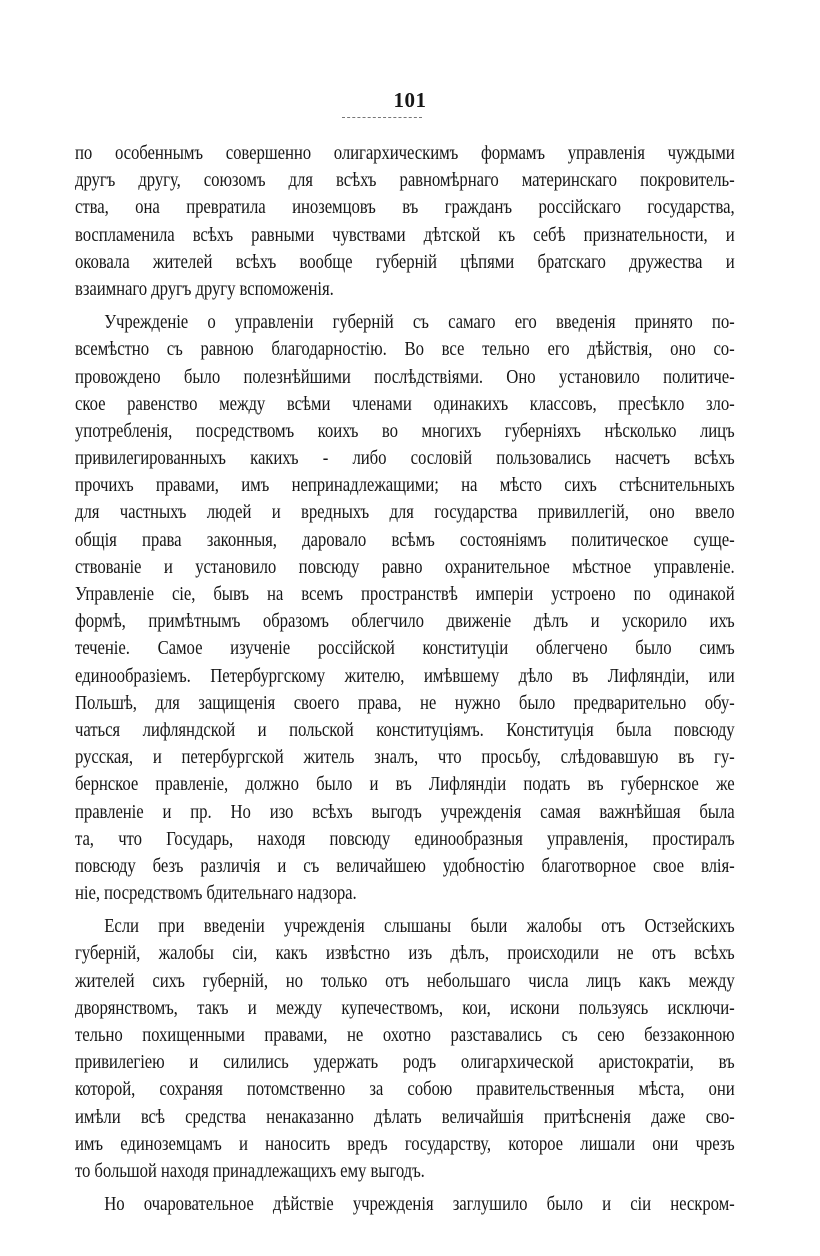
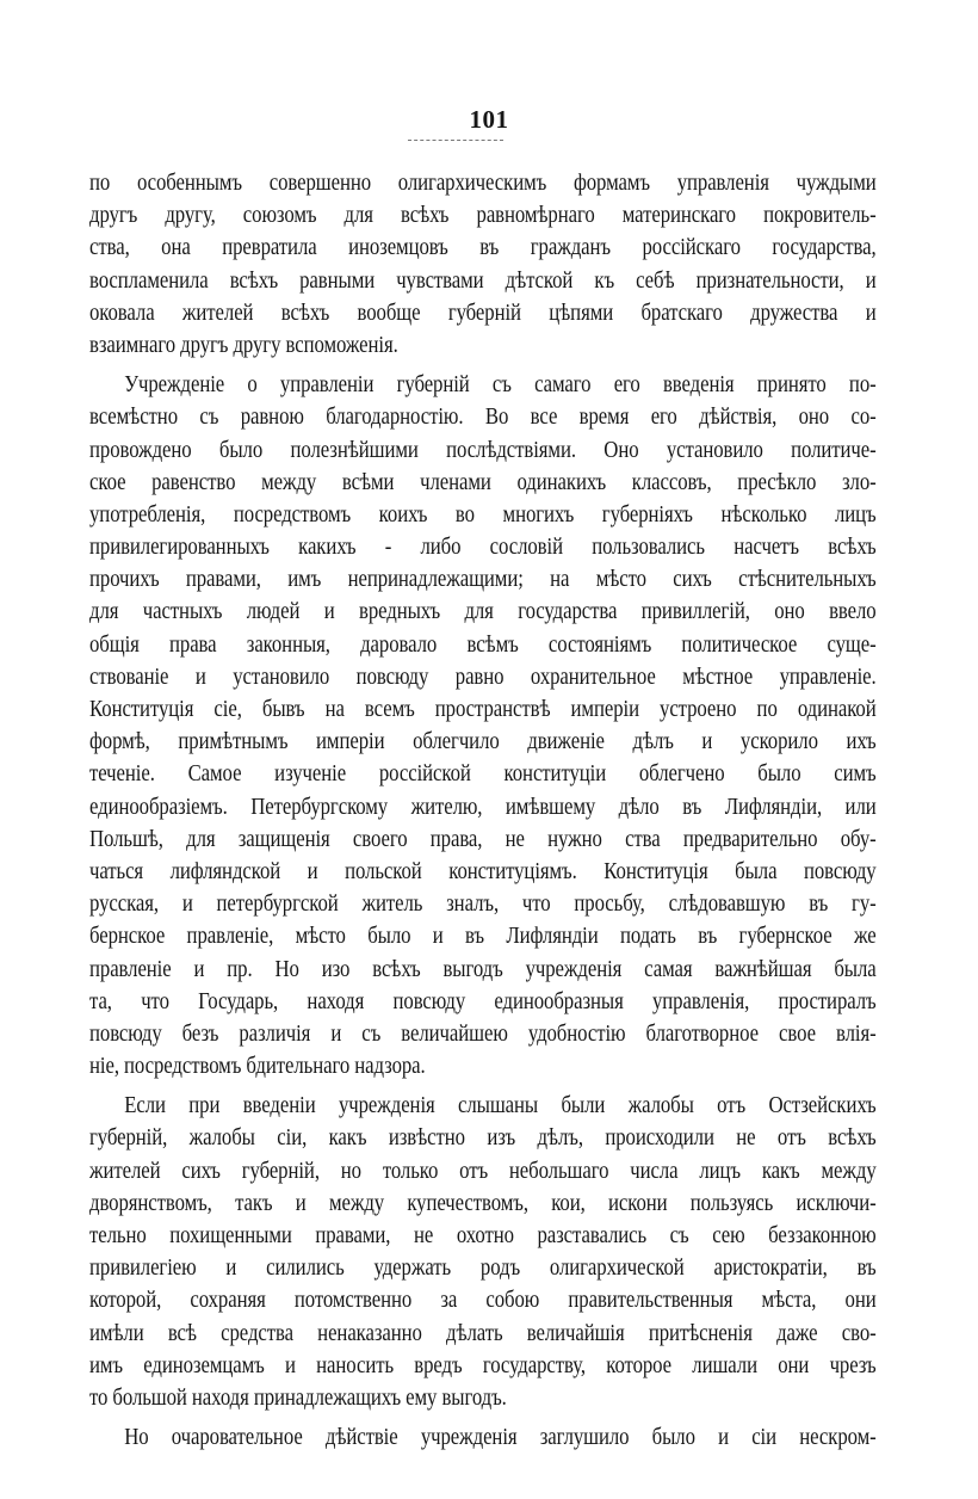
  101
  по особеннымъ совершенно олигархическимъ формамъ управленія чуждыми
  другъ другу, союзомъ для всѣхъ равномѣрнаго материнскаго покровитель-
  ства, она превратила иноземцовъ въ гражданъ россійскаго государства,
  воспламенила всѣхъ равными чувствами дѣтской къ себѣ признательности, и
  оковала жителей всѣхъ вообще губерній цѣпями братскаго дружества и
  взаимнаго другъ другу вспоможенія.
  Учрежденіе о управленіи губерній съ самаго его введенія принято по-
- всемѣстно съ равною благодарностію. Во все тельно его дѣйствія, оно со-
+ всемѣстно съ равною благодарностію. Во все время его дѣйствія, оно со-
  провождено было полезнѣйшими послѣдствіями. Оно установило политиче-
  ское равенство между всѣми членами одинакихъ классовъ, пресѣкло зло-
  употребленія, посредствомъ коихъ во многихъ губерніяхъ нѣсколько лицъ
  привилегированныхъ какихъ - либо сословій пользовались насчетъ всѣхъ
  прочихъ правами, имъ непринадлежащими; на мѣсто сихъ стѣснительныхъ
  для частныхъ людей и вредныхъ для государства привиллегій, оно ввело
  общія права законныя, даровало всѣмъ состояніямъ политическое суще-
  ствованіе и установило повсюду равно охранительное мѣстное управленіе.
- Управленіе сіе, бывъ на всемъ пространствѣ имперіи устроено по одинакой
+ Конституція сіе, бывъ на всемъ пространствѣ имперіи устроено по одинакой
- формѣ, примѣтнымъ образомъ облегчило движеніе дѣлъ и ускорило ихъ
+ формѣ, примѣтнымъ имперіи облегчило движеніе дѣлъ и ускорило ихъ
  теченіе. Самое изученіе россійской конституціи облегчено было симъ
  единообразіемъ. Петербургскому жителю, имѣвшему дѣло въ Лифляндіи, или
- Польшѣ, для защищенія своего права, не нужно было предварительно обу-
+ Польшѣ, для защищенія своего права, не нужно ства предварительно обу-
  чаться лифляндской и польской конституціямъ. Конституція была повсюду
  русская, и петербургской житель зналъ, что просьбу, слѣдовавшую въ гу-
- бернское правленіе, должно было и въ Лифляндіи подать въ губернское же
+ бернское правленіе, мѣсто было и въ Лифляндіи подать въ губернское же
  правленіе и пр. Но изо всѣхъ выгодъ учрежденія самая важнѣйшая была
  та, что Государь, находя повсюду единообразныя управленія, простиралъ
  повсюду безъ различія и съ величайшею удобностію благотворное свое влія-
  ніе, посредствомъ бдительнаго надзора.
  Если при введеніи учрежденія слышаны были жалобы отъ Остзейскихъ
  губерній, жалобы сіи, какъ извѣстно изъ дѣлъ, происходили не отъ всѣхъ
  жителей сихъ губерній, но только отъ небольшаго числа лицъ какъ между
  дворянствомъ, такъ и между купечествомъ, кои, искони пользуясь исключи-
  тельно похищенными правами, не охотно разставались съ сею беззаконною
  привилегіею и силились удержать родъ олигархической аристократіи, въ
  которой, сохраняя потомственно за собою правительственныя мѣста, они
  имѣли всѣ средства ненаказанно дѣлать величайшія притѣсненія даже сво-
  имъ единоземцамъ и наносить вредъ государству, которое лишали они чрезъ
  то большой находя принадлежащихъ ему выгодъ.
  Но очаровательное дѣйствіе учрежденія заглушило было и сіи нескром-
